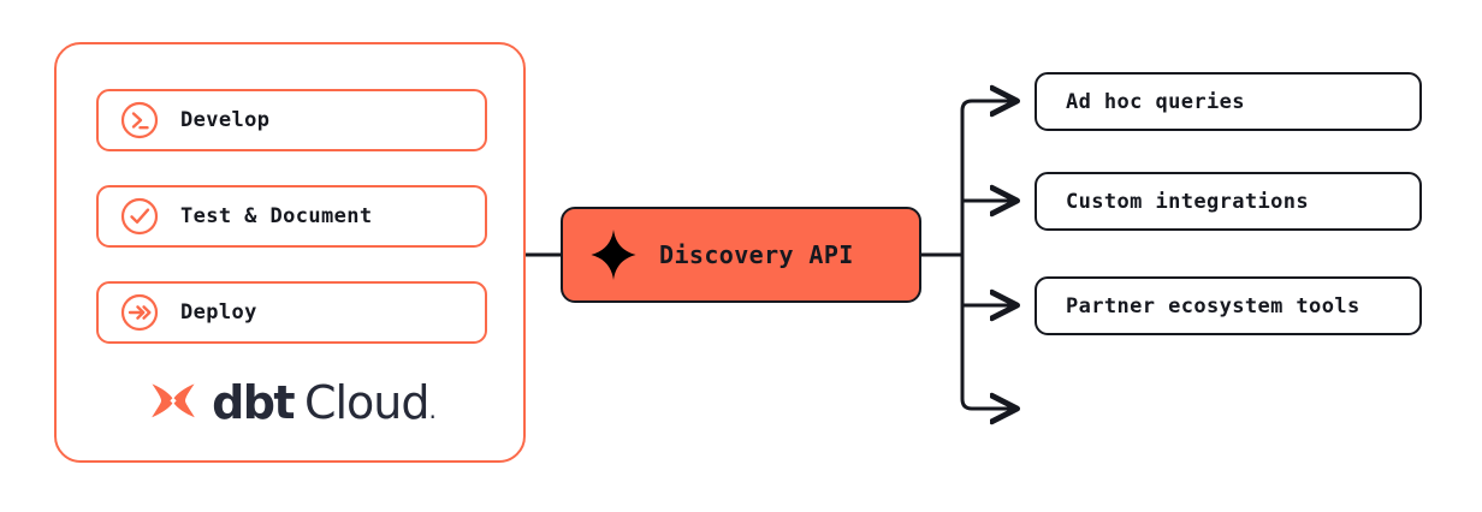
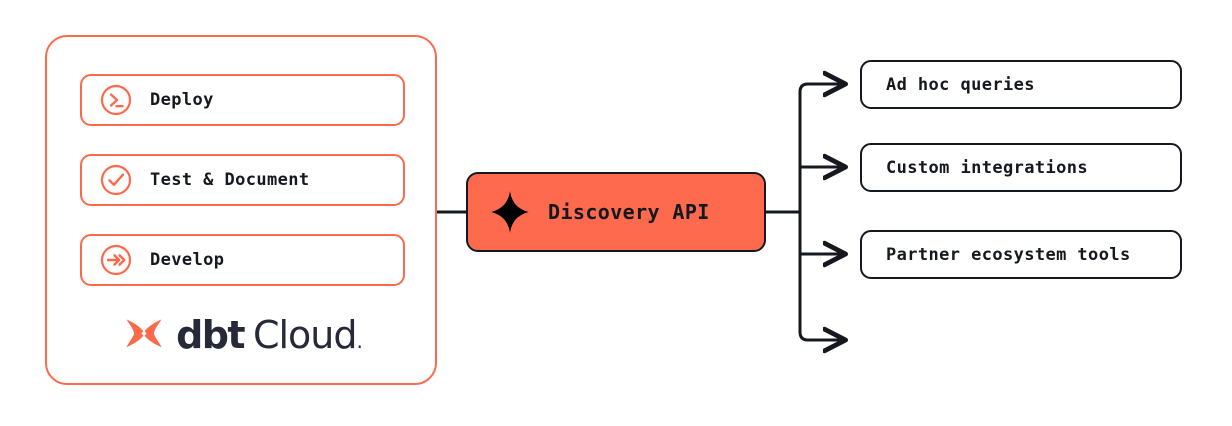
- Develop
+ Deploy
  Test & Document
- Deploy
+ Develop
  dbt
  Cloud
  .
  Discovery API
  Ad hoc queries
  Custom integrations
  Partner ecosystem tools
